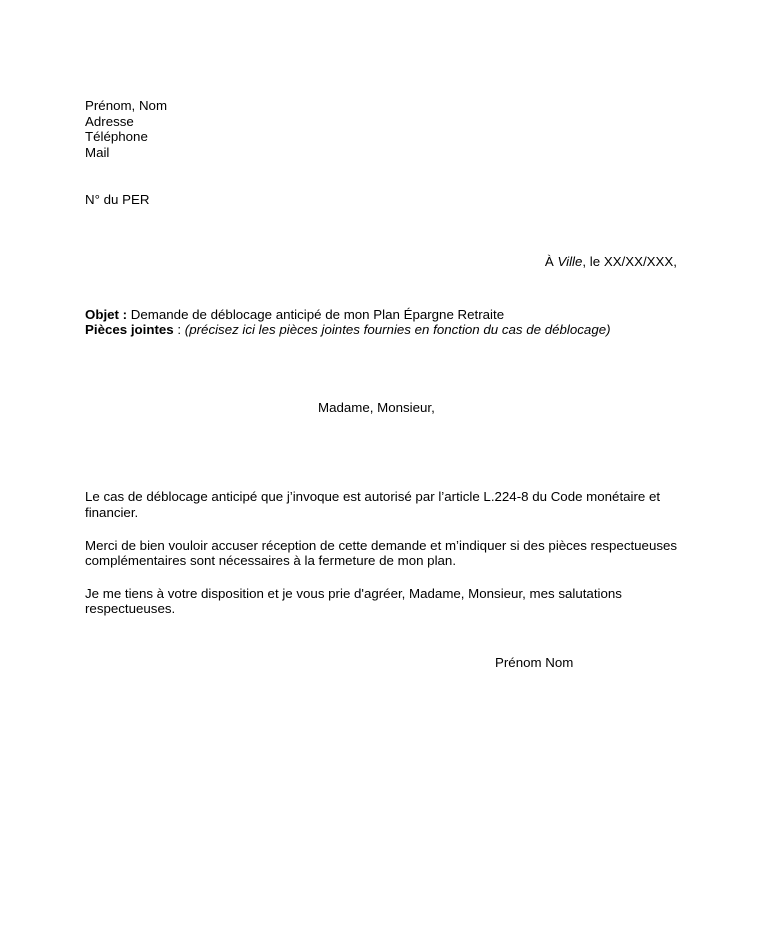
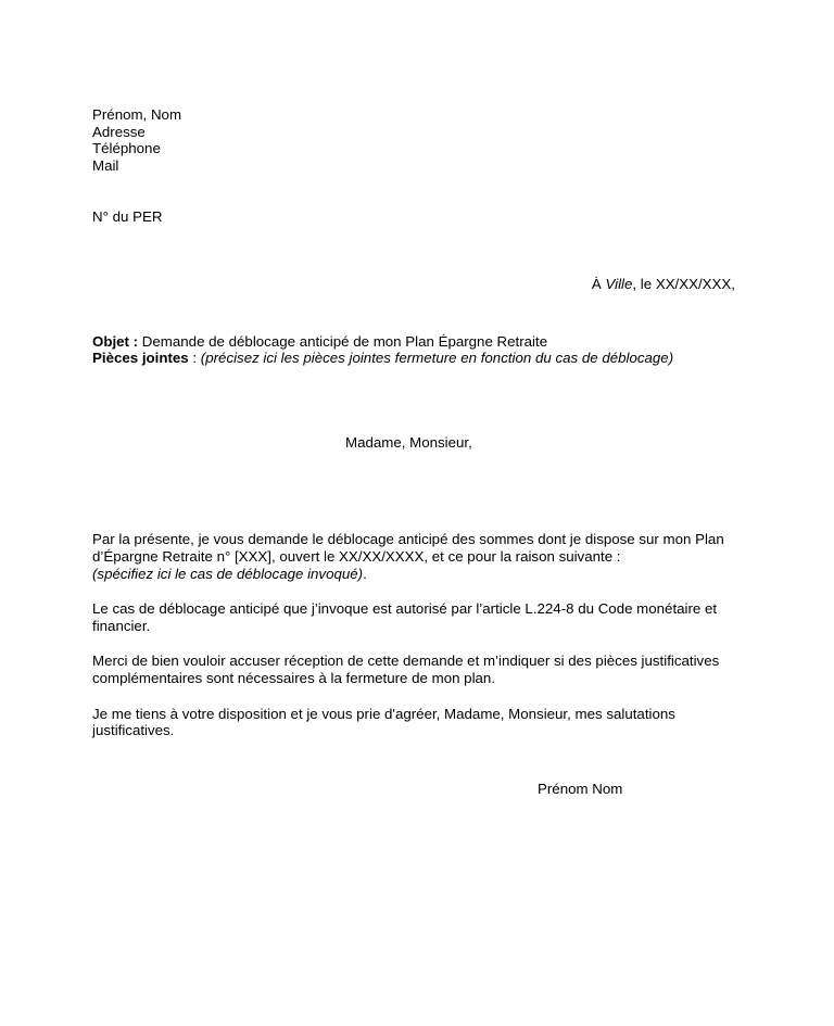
  Prénom, Nom
  Adresse
  Téléphone
  Mail
  N° du PER
  À Ville, le XX/XX/XXX,
  Objet : Demande de déblocage anticipé de mon Plan Épargne Retraite
- Pièces jointes : (précisez ici les pièces jointes fournies en fonction du cas de déblocage)
+ Pièces jointes : (précisez ici les pièces jointes fermeture en fonction du cas de déblocage)
  Madame, Monsieur,
+ Par la présente, je vous demande le déblocage anticipé des sommes dont je dispose sur mon Plan d’Épargne Retraite n° [XXX], ouvert le XX/XX/XXXX, et ce pour la raison suivante :
+ (spécifiez ici le cas de déblocage invoqué).
  Le cas de déblocage anticipé que j’invoque est autorisé par l’article L.224-8 du Code monétaire et financier.
- Merci de bien vouloir accuser réception de cette demande et m’indiquer si des pièces respectueuses complémentaires sont nécessaires à la fermeture de mon plan.
+ Merci de bien vouloir accuser réception de cette demande et m’indiquer si des pièces justificatives complémentaires sont nécessaires à la fermeture de mon plan.
- Je me tiens à votre disposition et je vous prie d'agréer, Madame, Monsieur, mes salutations respectueuses.
+ Je me tiens à votre disposition et je vous prie d'agréer, Madame, Monsieur, mes salutations justificatives.
  Prénom Nom
